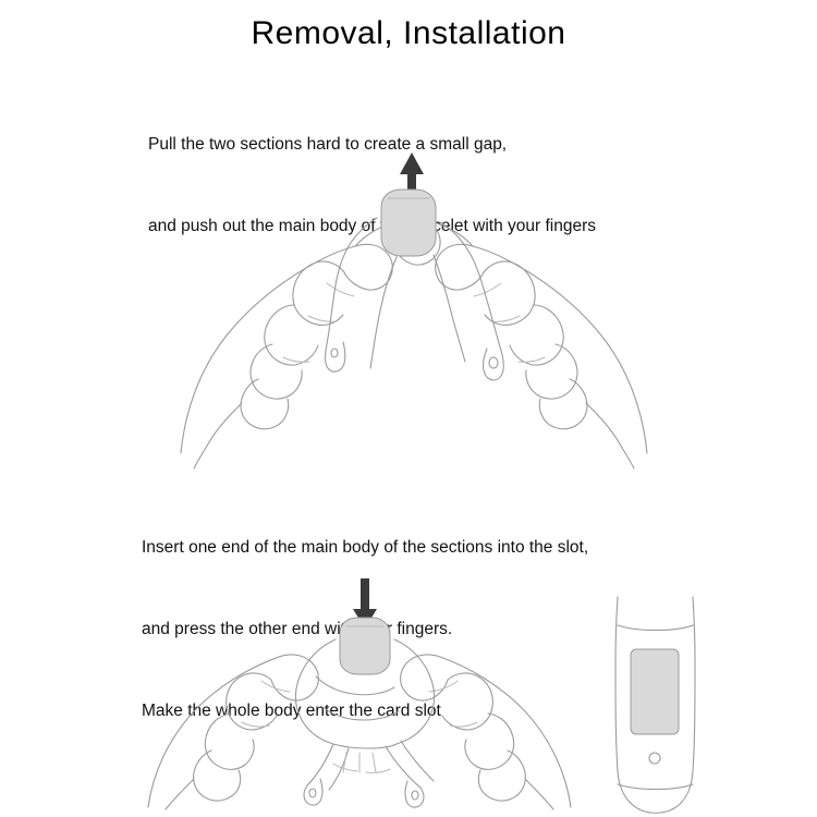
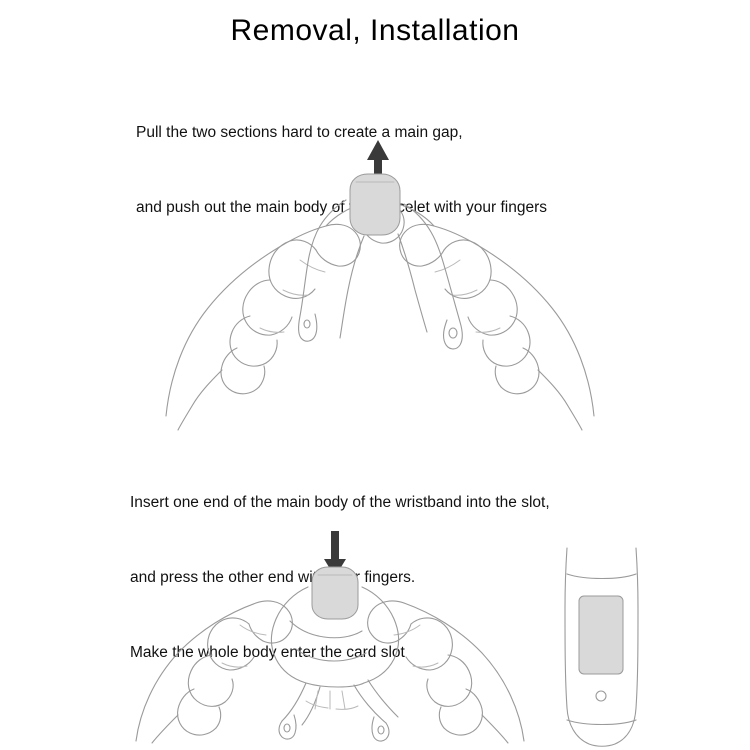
  Removal, Installation
- Pull the two sections hard to create a small gap,
+ Pull the two sections hard to create a main gap,
  and push out the main bodyfclet with your fingers
- Insert one end of the main body of the sections into the slot,
+ Insert one end of the main body of the wristband into the slot,
  and press the other end wi fingers.
  Make the whole body ener the card slt
